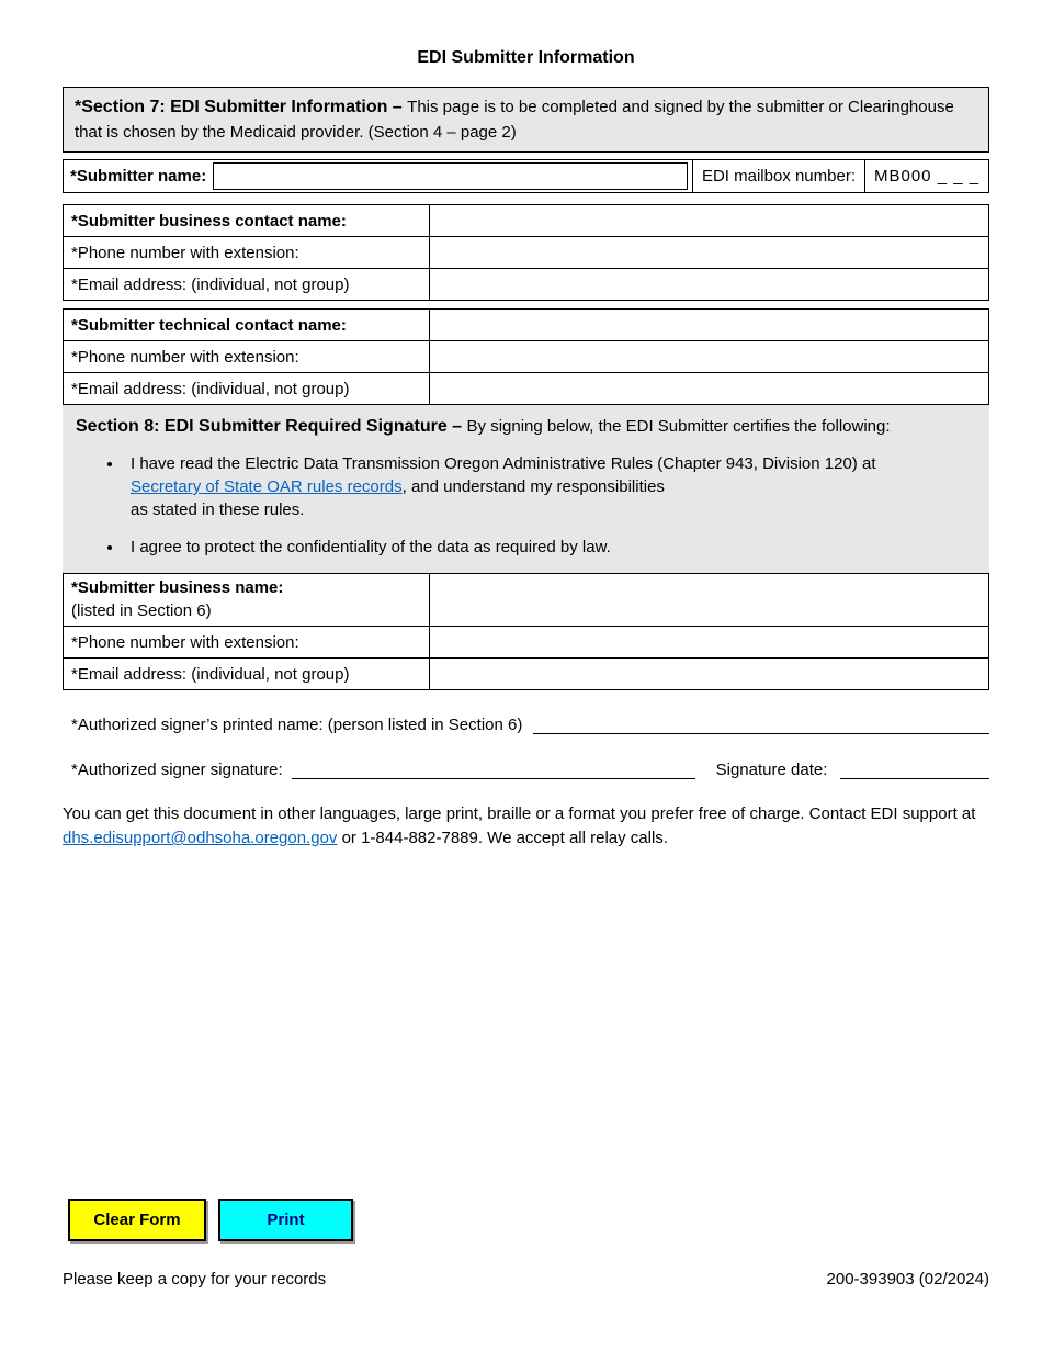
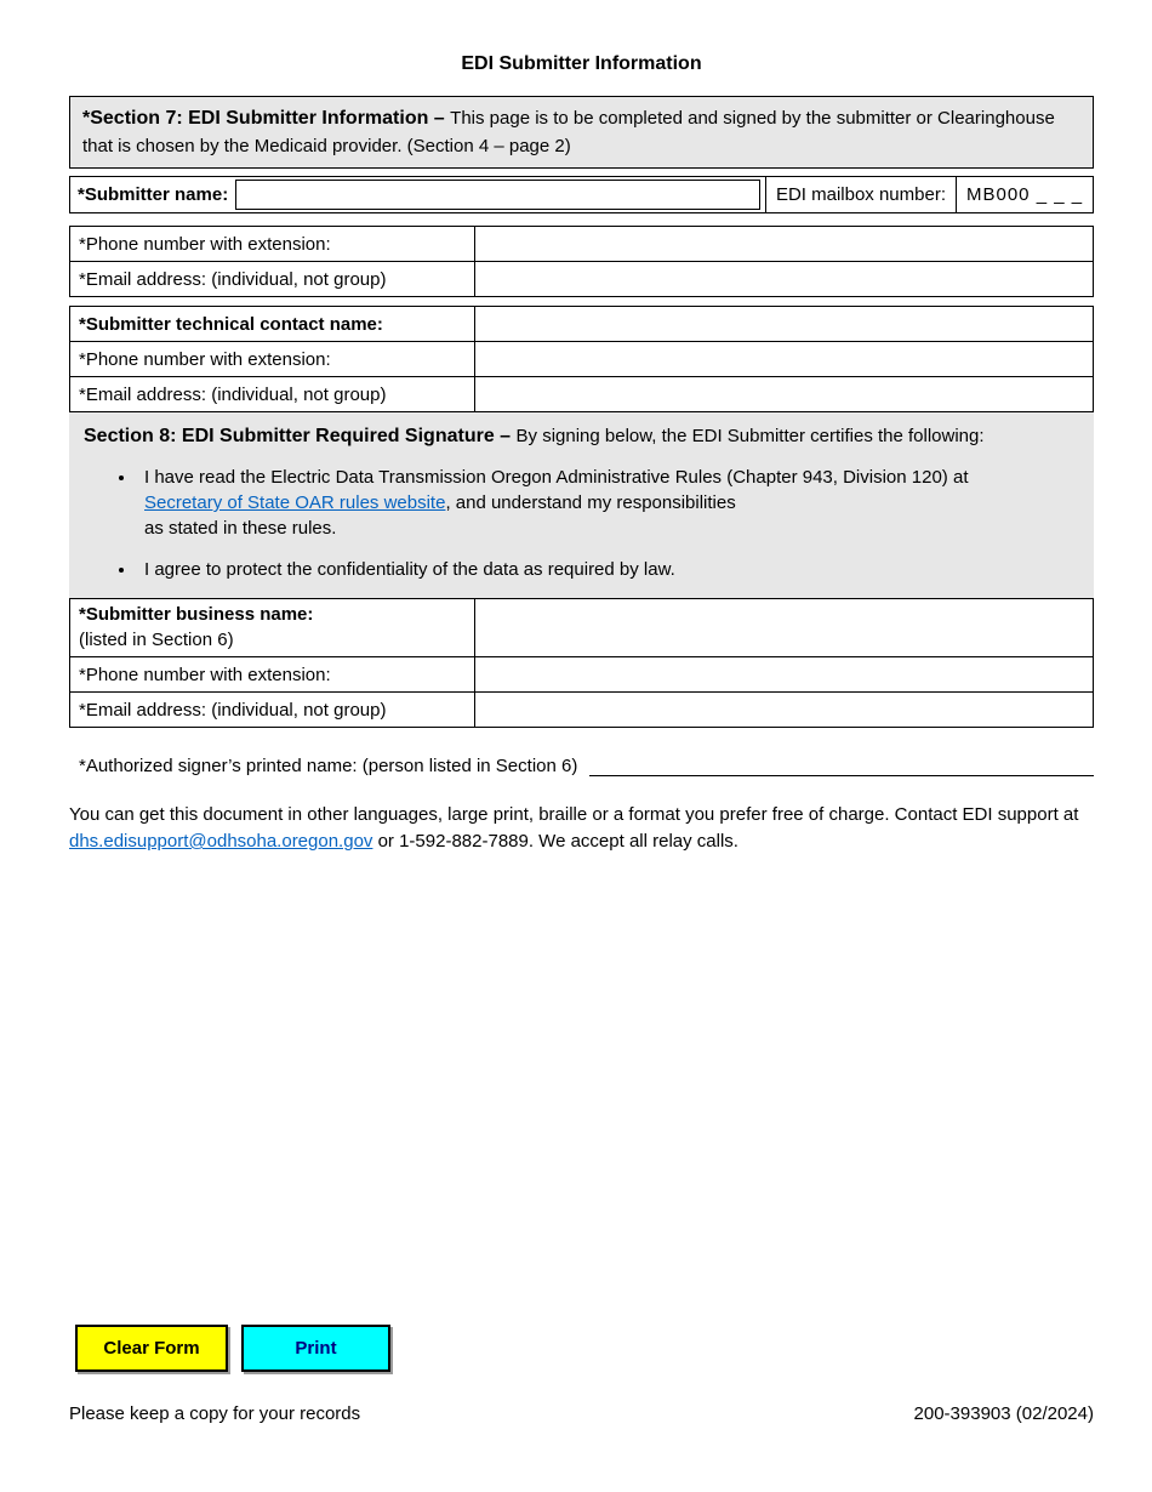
  EDI Submitter Information
  *Section 7: EDI Submitter Information – This page is to be completed and signed by the submitter or Clearinghouse that is chosen by the Medicaid provider. (Section 4 – page 2)
  *Submitter name:
  EDI mailbox number:
  MB000 _ _ _
- *Submitter business contact name:
  *Phone number with extension:
  *Email address: (individual, not group)
  *Submitter technical contact name:
  *Phone number with extension:
  *Email address: (individual, not group)
  Section 8: EDI Submitter Required Signature – By signing below, the EDI Submitter certifies the following:
  I have read the Electric Data Transmission Oregon Administrative Rules (Chapter 943, Division 120) at
- Secretary of State OAR rules records, and understand my responsibilities
+ Secretary of State OAR rules website, and understand my responsibilities
  as stated in these rules.
  I agree to protect the confidentiality of the data as required by law.
  *Submitter business name: (listed in Section 6)
  *Phone number with extension:
  *Email address: (individual, not group)
  *Authorized signer’s printed name: (person listed in Section 6)
- *Authorized signer signature:
- Signature date:
  You can get this document in other languages, large print, braille or a format you prefer free of charge. Contact EDI support at
- dhs.edisupport@odhsoha.oregon.gov or 1-844-882-7889. We accept all relay calls.
+ dhs.edisupport@odhsoha.oregon.gov or 1-592-882-7889. We accept all relay calls.
  Clear Form
  Print
  Please keep a copy for your records
  200-393903 (02/2024)
